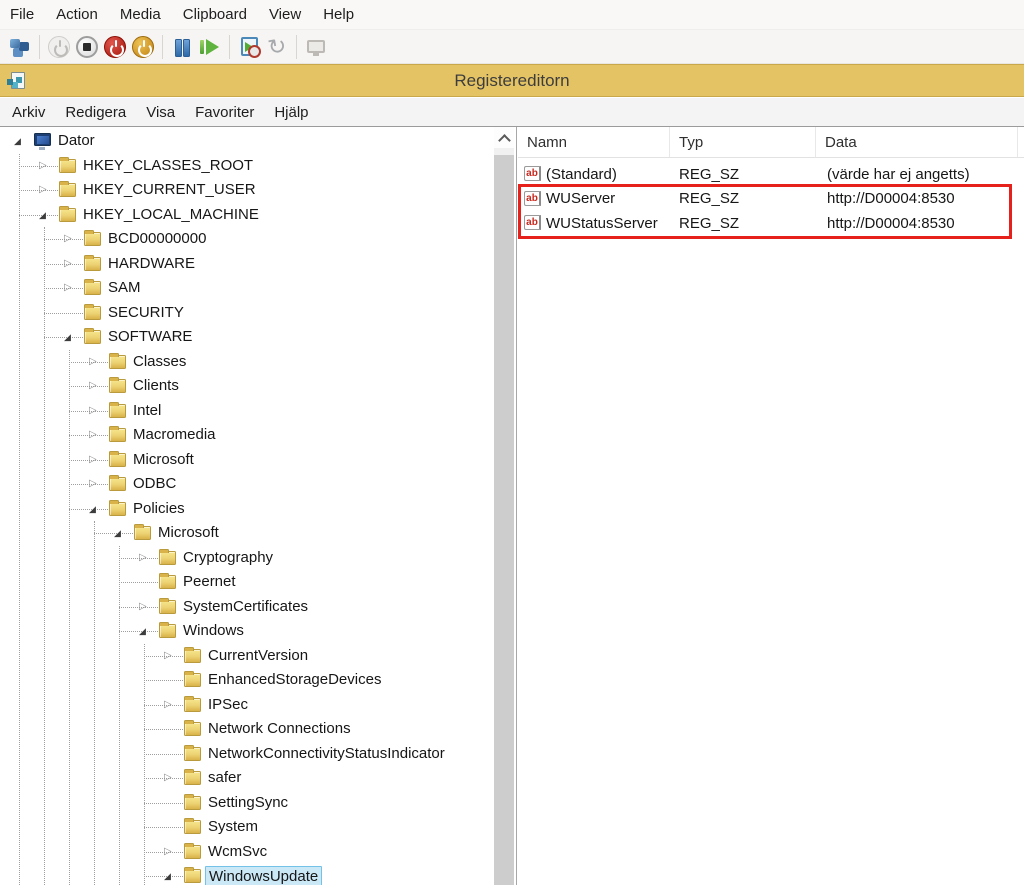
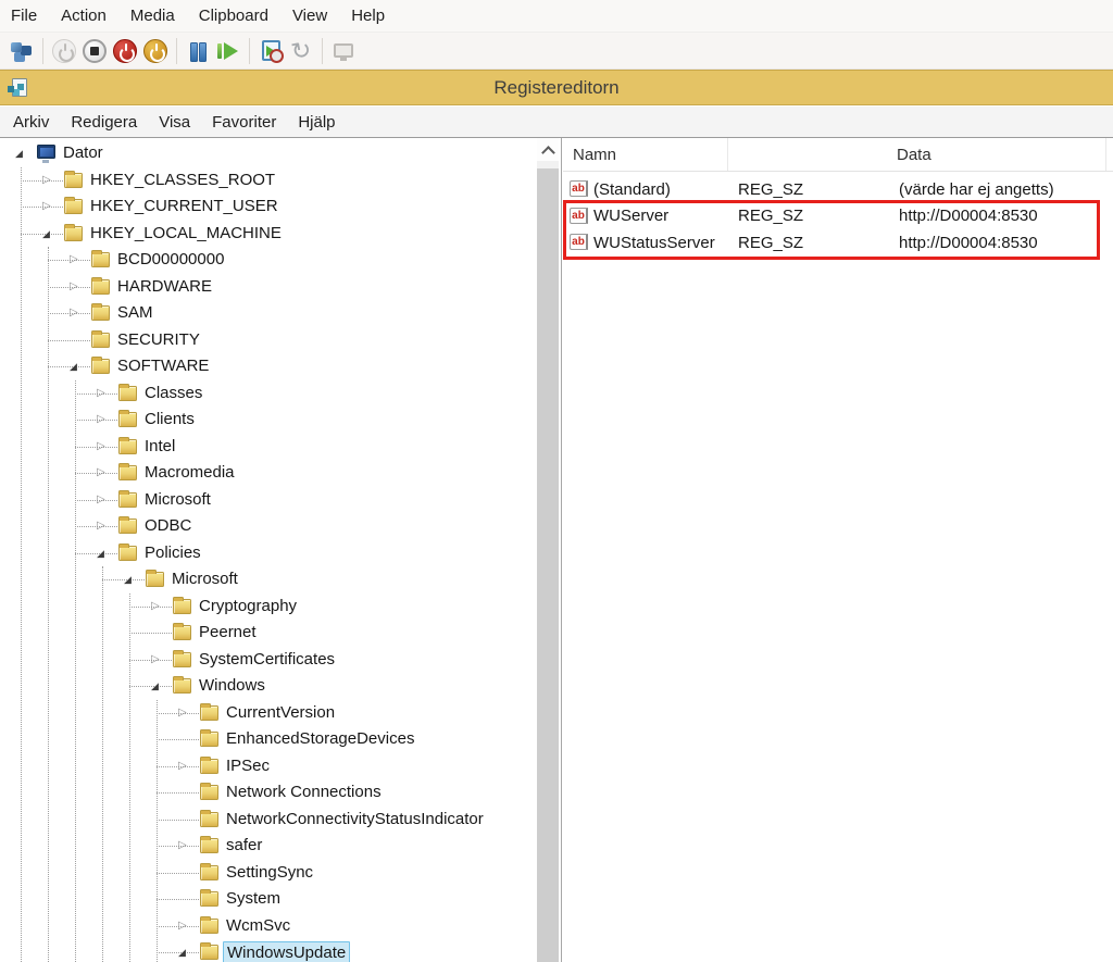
  File
  Action
  Media
  Clipboard
  View
  Help
  Registereditorn
  Arkiv
  Redigera
  Visa
  Favoriter
  Hjälp
  ◢
  Dator
  ▷
  HKEY_CLASSES_ROOT
  ▷
  HKEY_CURRENT_USER
  ◢
  HKEY_LOCAL_MACHINE
  ▷
  BCD00000000
  ▷
  HARDWARE
  ▷
  SAM
  SECURITY
  ◢
  SOFTWARE
  ▷
  Classes
  ▷
  Clients
  ▷
  Intel
  ▷
  Macromedia
  ▷
  Microsoft
  ▷
  ODBC
  ◢
  Policies
  ◢
  Microsoft
  ▷
  Cryptography
  Peernet
  ▷
  SystemCertificates
  ◢
  Windows
  ▷
  CurrentVersion
  EnhancedStorageDevices
  ▷
  IPSec
  Network Connections
  NetworkConnectivityStatusIndicator
  ▷
  safer
  SettingSync
  System
  ▷
  WcmSvc
  ◢
  WindowsUpdate
  Namn
- Typ
  Data
  ab
  (Standard)
  REG_SZ
  (värde har ej angetts)
  ab
  WUServer
  REG_SZ
  http://D00004:8530
  ab
  WUStatusServer
  REG_SZ
  http://D00004:8530
